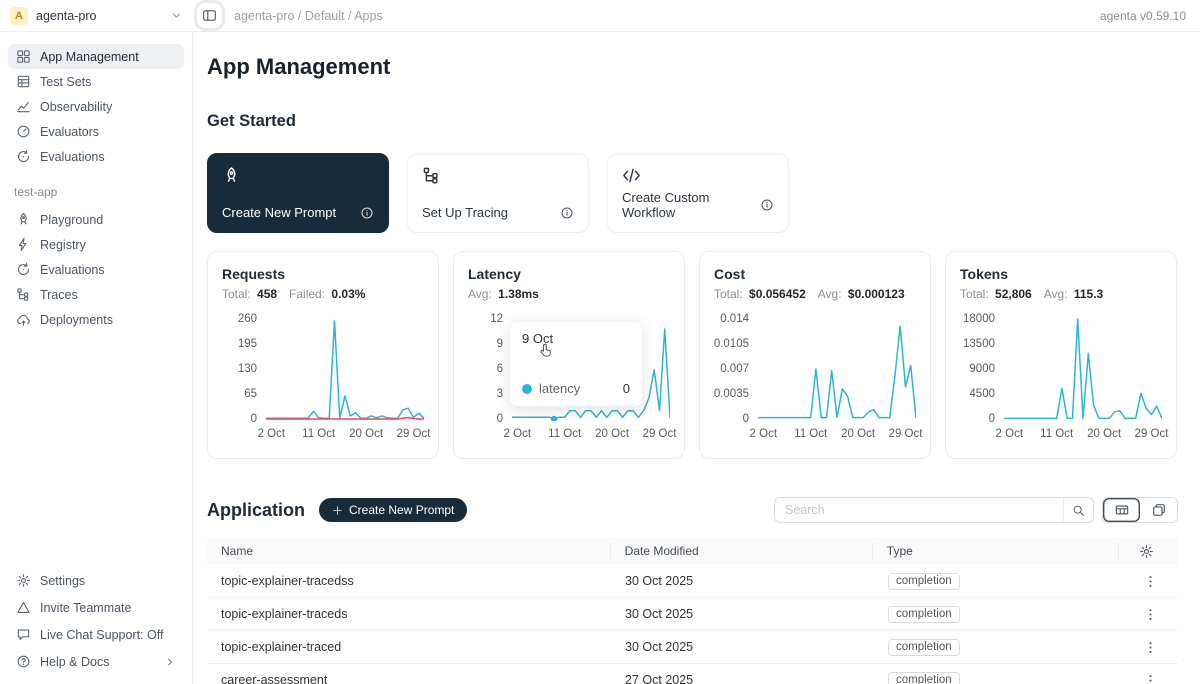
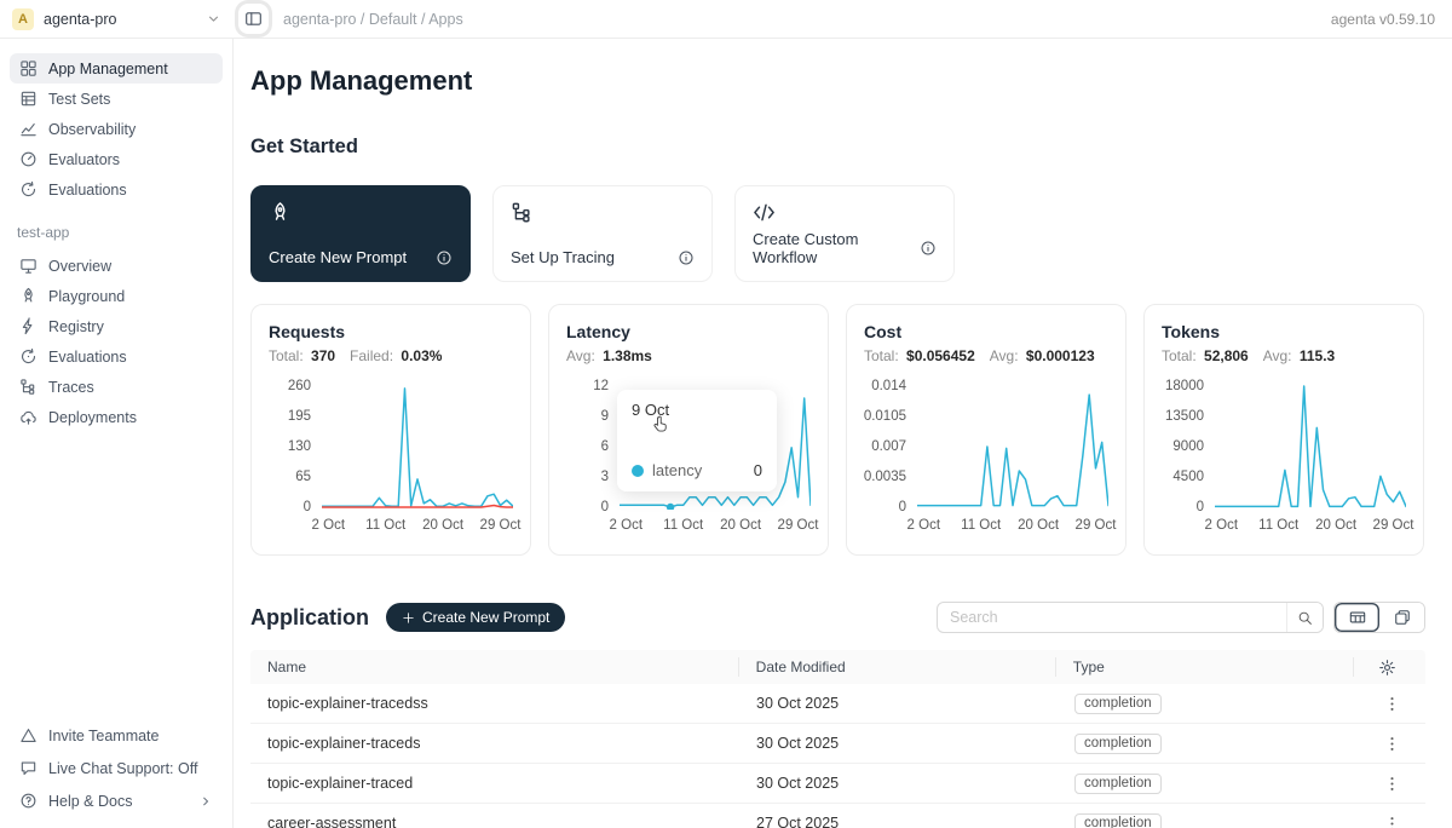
  A
  agenta-pro
  agenta-pro / Default / Apps
  agenta v0.59.10
  App Management
  Test Sets
  Observability
  Evaluators
  Evaluations
  test-app
+ Overview
  Playground
  Registry
  Evaluations
  Traces
  Deployments
- Settings
  Invite Teammate
  Live Chat Support: Off
  Help & Docs
  App Management
  Get Started
  Create New Prompt
  Set Up Tracing
  Create Custom Workflow
  Requests
- Total: 458
+ Total: 370
  Failed: 0.03%
  260
  195
  130
  65
  0
  2 Oct
  11 Oct
  20 Oct
  29 Oct
  Latency
  Avg: 1.38ms
  12
  9
  6
  3
  0
  2 Oct
  11 Oct
  20 Oct
  29 Oct
  9 Oct
  latency
  0
  Cost
  Total: $0.056452
  Avg: $0.000123
  0.014
  0.0105
  0.007
  0.0035
  0
  2 Oct
  11 Oct
  20 Oct
  29 Oct
  Tokens
  Total: 52,806
  Avg: 115.3
  18000
  13500
  9000
  4500
  0
  2 Oct
  11 Oct
  20 Oct
  29 Oct
  Application
  Create New Prompt
  Search
  Name
  Date Modified
  Type
  topic-explainer-tracedss
  30 Oct 2025
  completion
  topic-explainer-traceds
  30 Oct 2025
  completion
  topic-explainer-traced
  30 Oct 2025
  completion
  career-assessment
  27 Oct 2025
  completion
